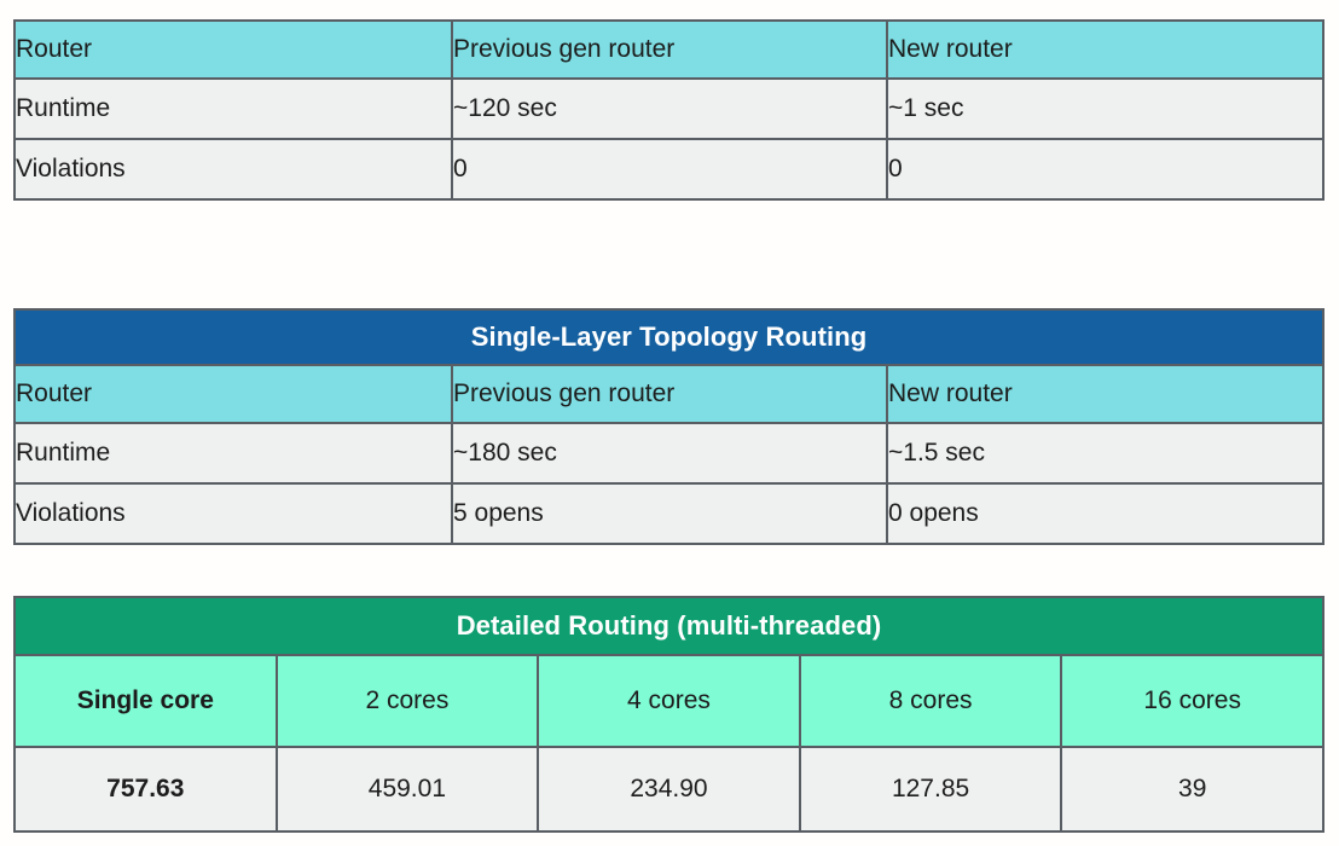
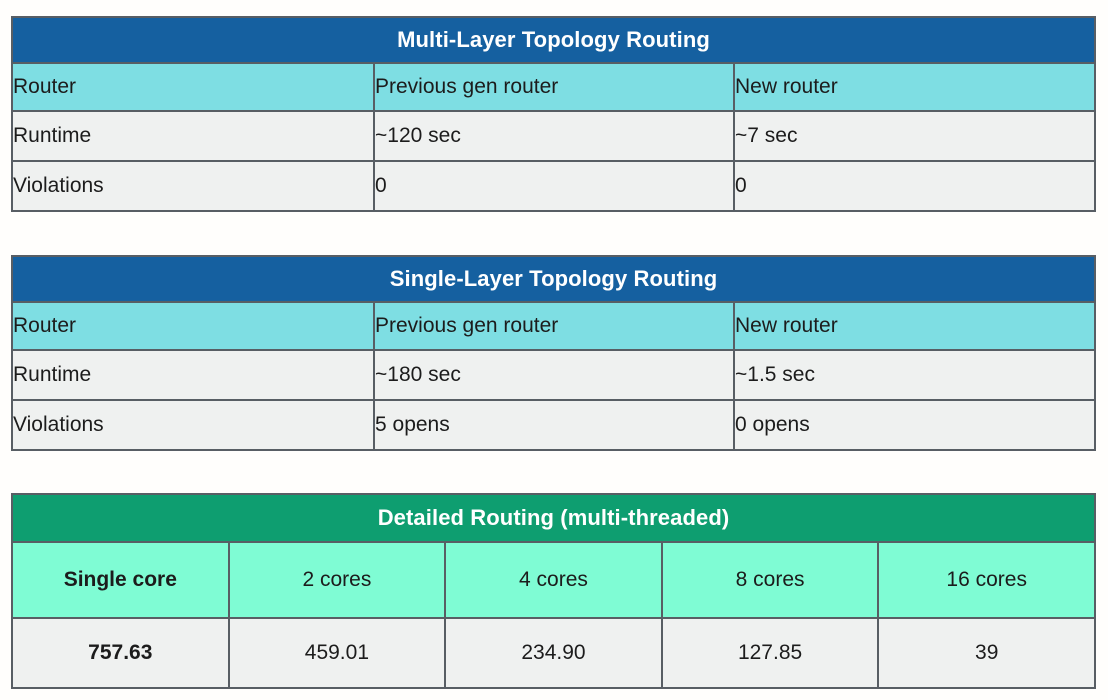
+ Multi-Layer Topology Routing
  Router	Previous gen router	New router
- Runtime	~120 sec	~1 sec
+ Runtime	~120 sec	~7 sec
  Violations	0	0
  Single-Layer Topology Routing
  Router	Previous gen router	New router
  Runtime	~180 sec	~1.5 sec
  Violations	5 opens	0 opens
  Detailed Routing (multi-threaded)
  Single core	2 cores	4 cores	8 cores	16 cores
  757.63	459.01	234.90	127.85	39
